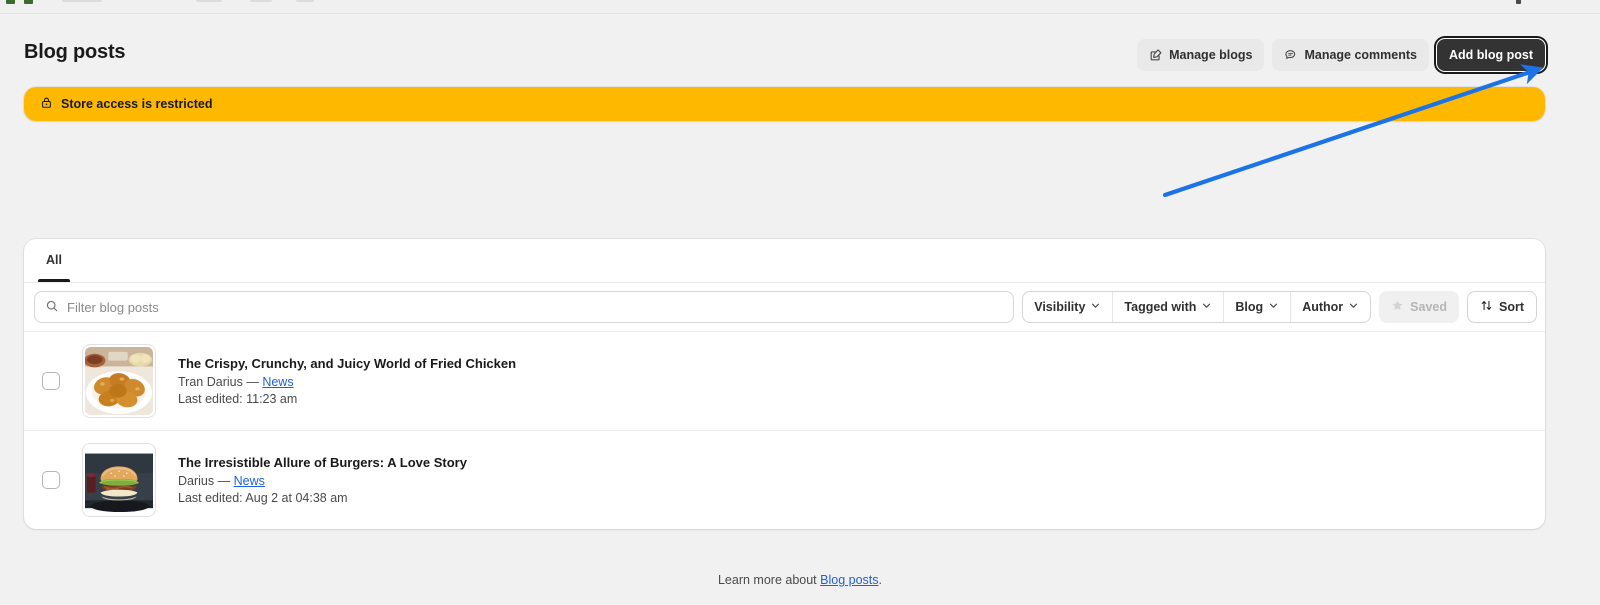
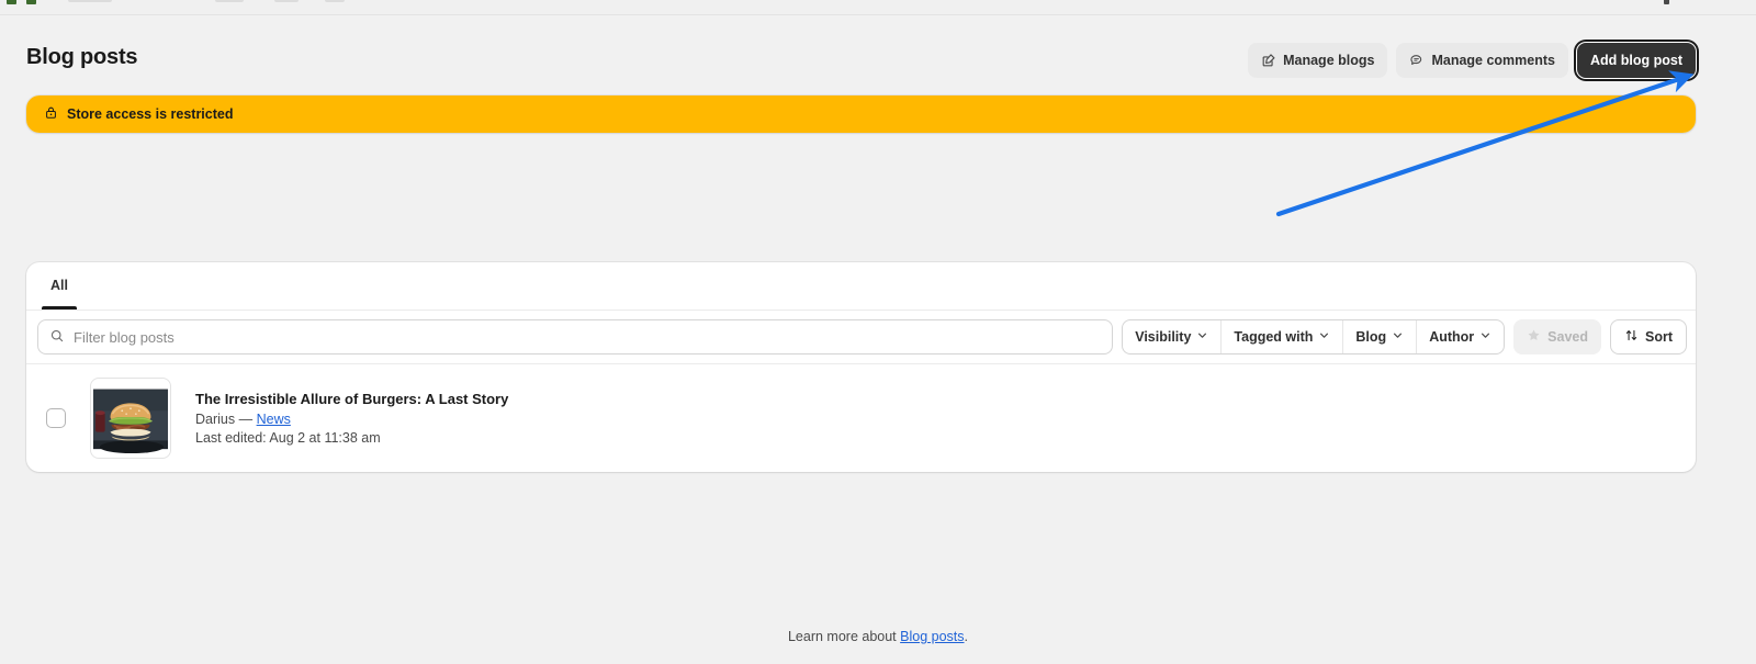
  Blog posts
  Manage blogs
  Manage comments
  Add blog post
  Store access is restricted
  All
  Filter blog posts
  Visibility
  Tagged with
  Blog
  Author
  Saved
  Sort
- The Crispy, Crunchy, and Juicy World of Fried Chicken
- Tran Darius — News
- Last edited: 11:23 am
- The Irresistible Allure of Burgers: A Love Story
+ The Irresistible Allure of Burgers: A Last Story
  Darius — News
- Last edited: Aug 2 at 04:38 am
+ Last edited: Aug 2 at 11:38 am
  Learn more about Blog posts.
